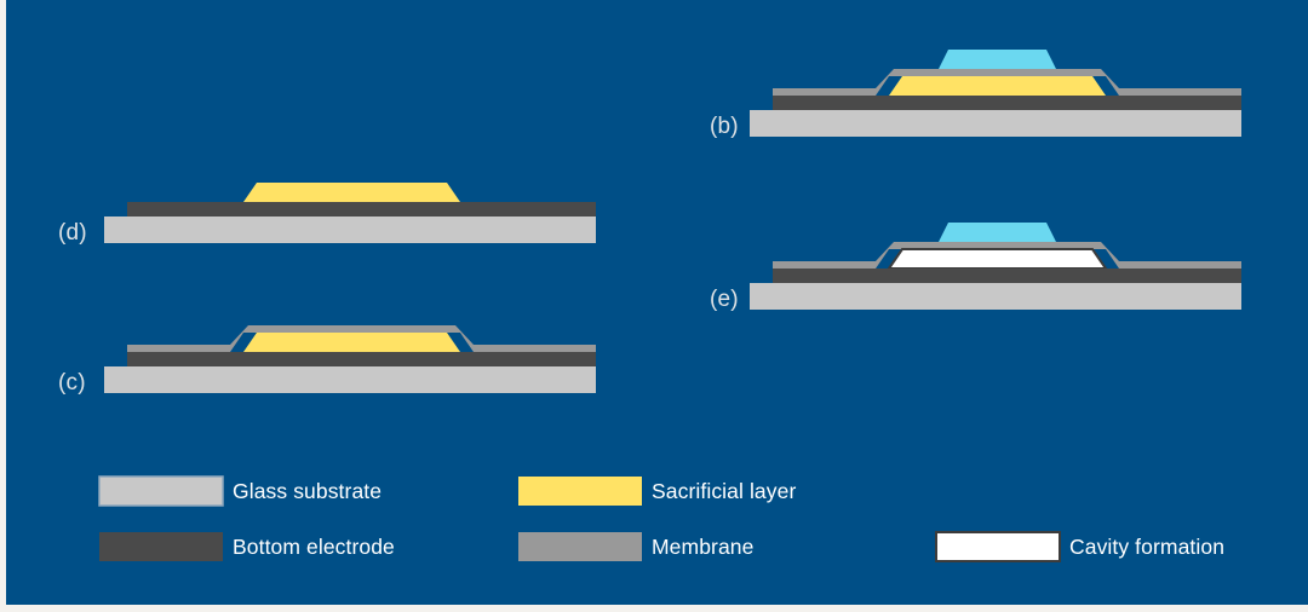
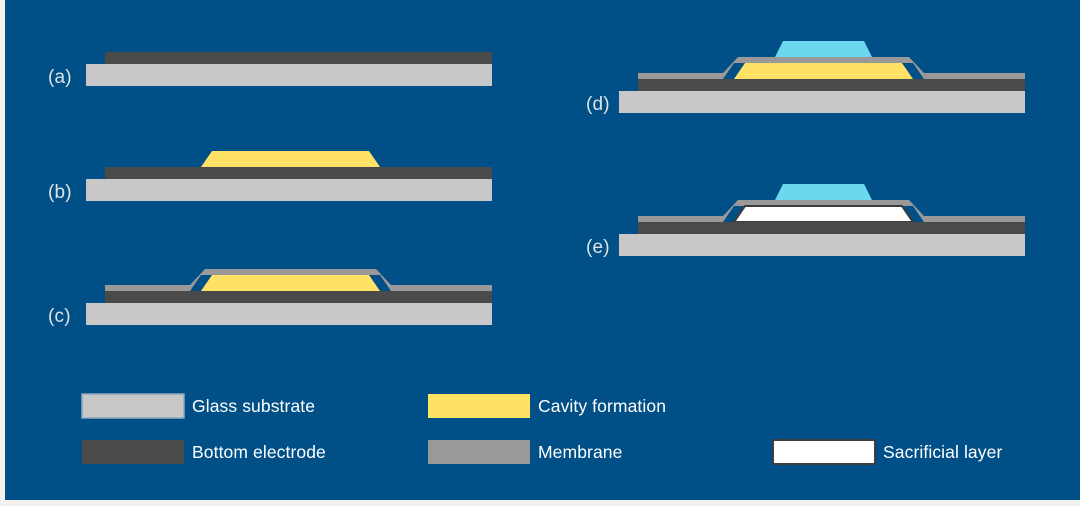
+ (a)
- (d)
+ (b)
  (c)
- (b)
+ (d)
  (e)
  Glass substrate
  Bottom electrode
- Sacrificial layer
+ Cavity formation
  Membrane
- Cavity formation
+ Sacrificial layer
